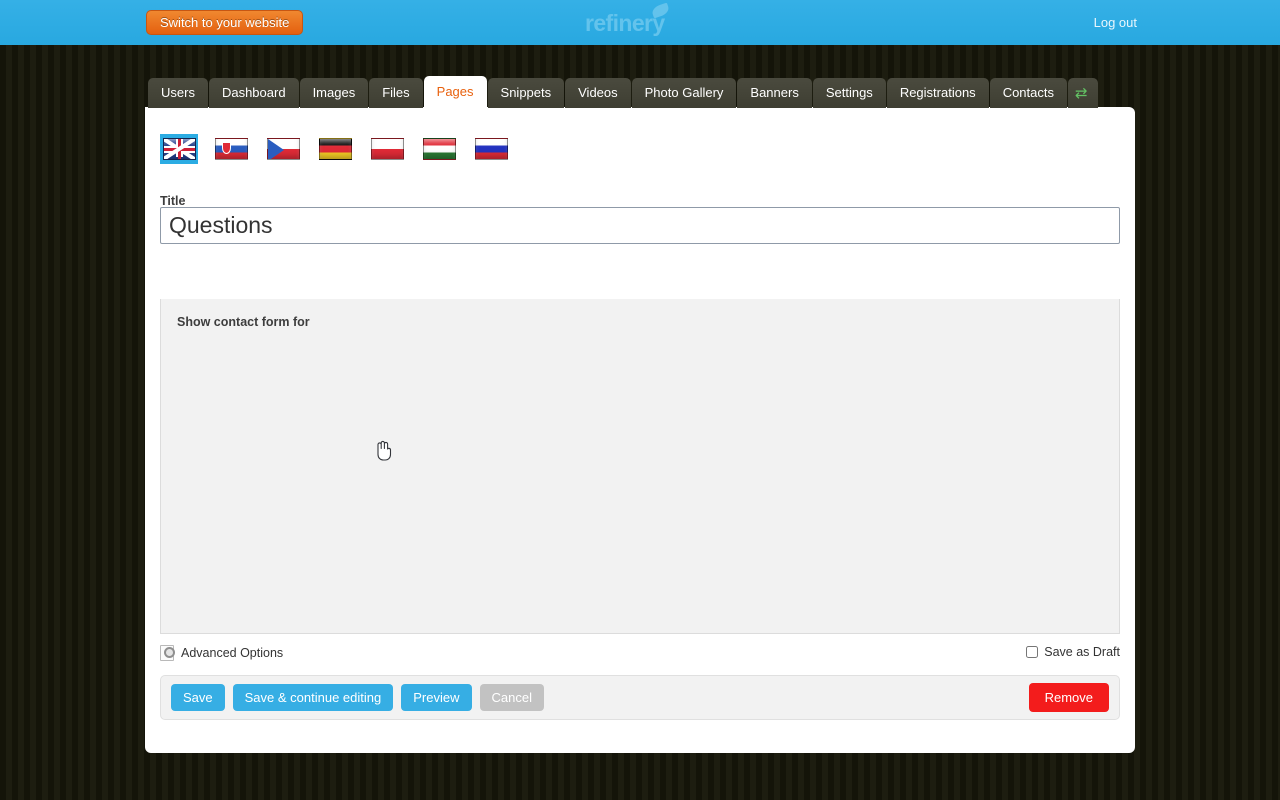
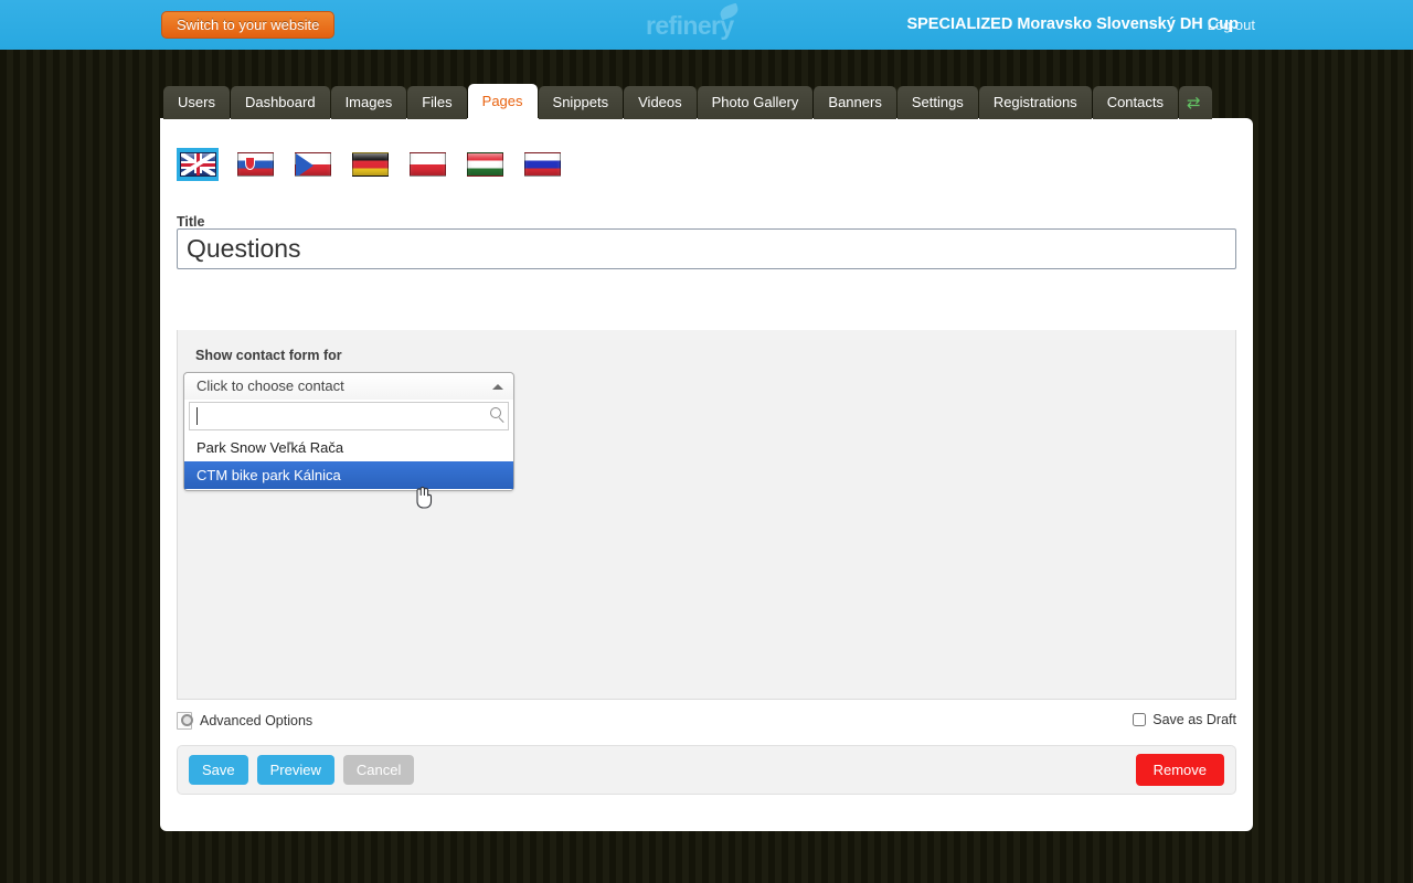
  Switch to your website
  refinery
+ SPECIALIZED Moravsko Slovenský DH Cup
  Log out
  Users
  Dashboard
  Images
  Files
  Pages
  Snippets
  Videos
  Photo Gallery
  Banners
  Settings
  Registrations
  Contacts
  ⇄
  Title
  Questions
  Show contact form for
+ Click to choose contact
+ Park Snow Veľká Rača
+ CTM bike park Kálnica
  Advanced Options
  Save as Draft
  Save
- Save & continue editing
  Preview
  Cancel
  Remove
